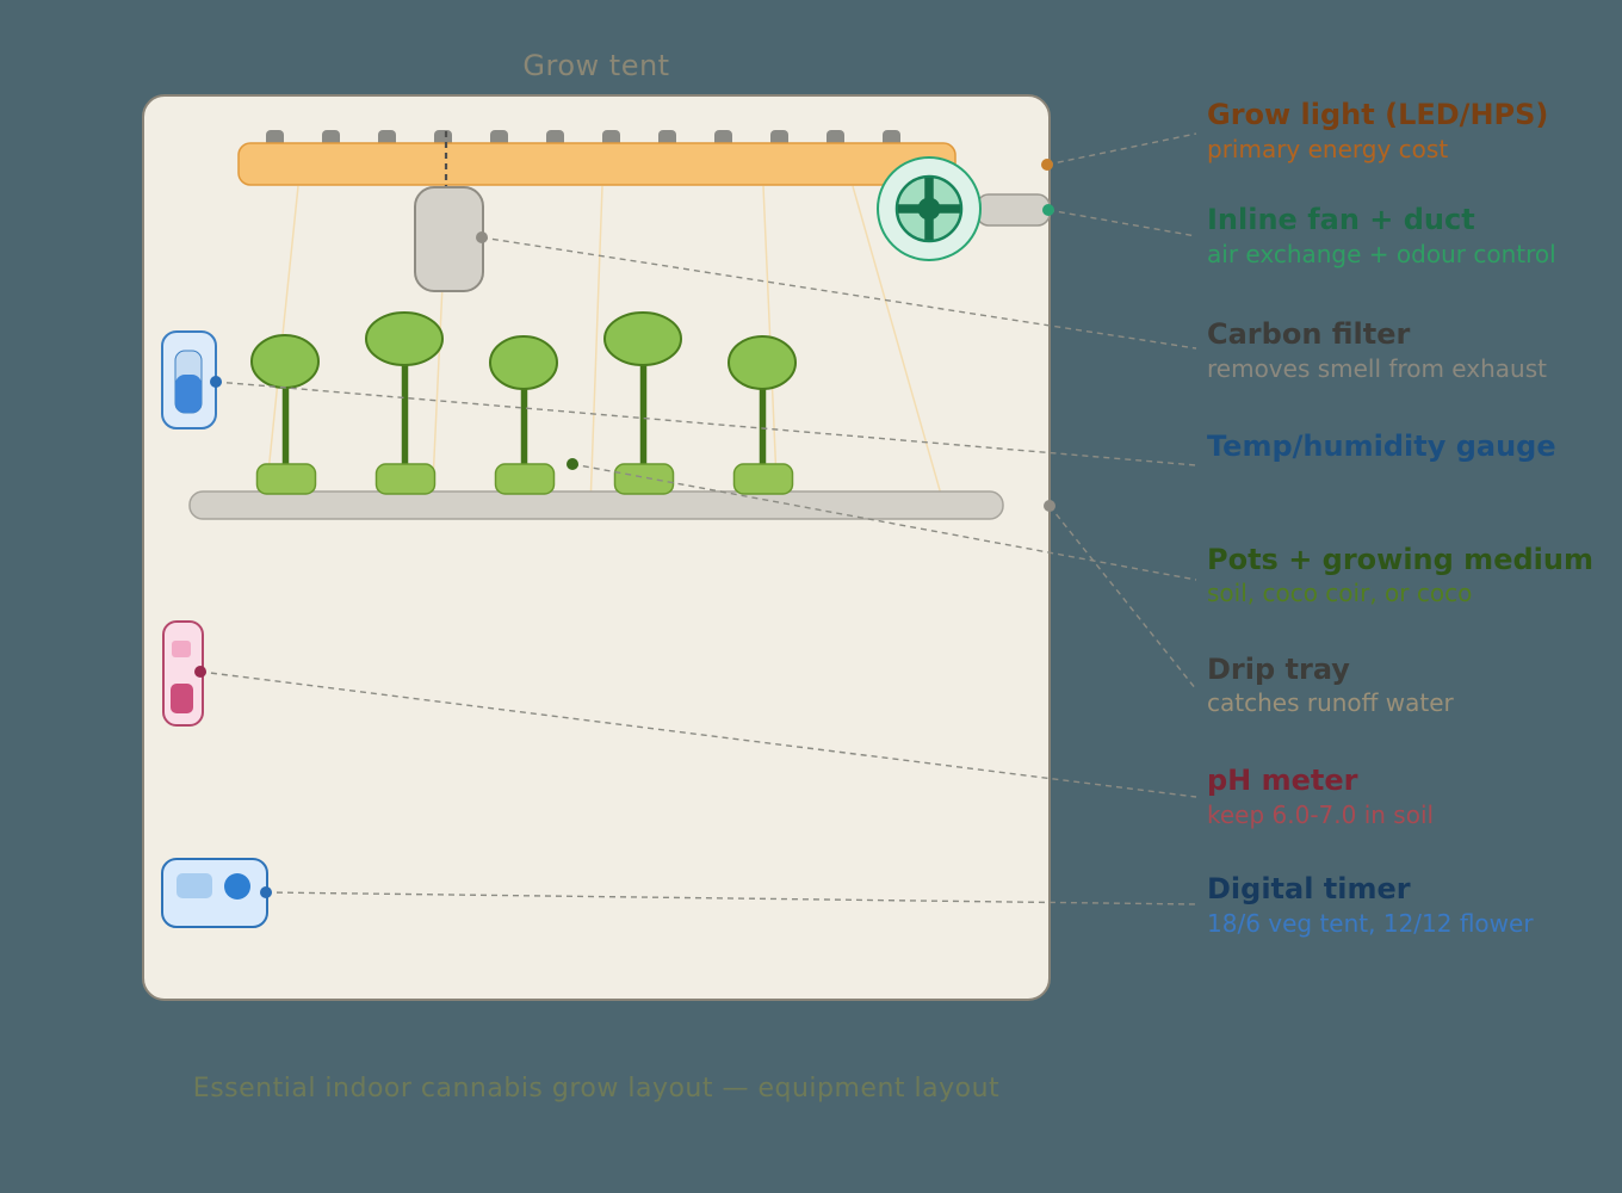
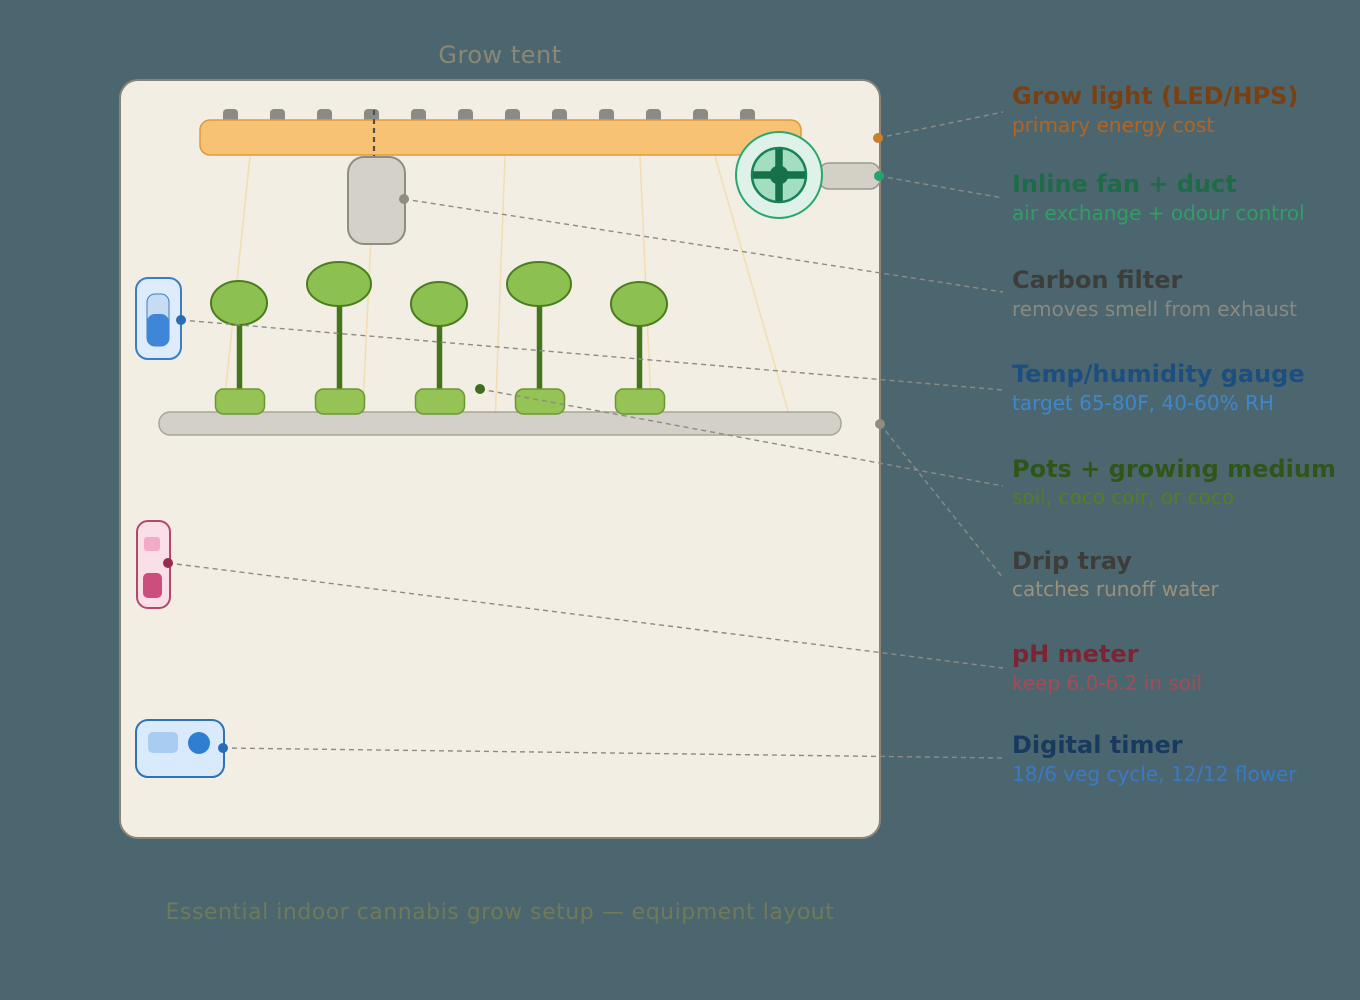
  Grow tent
  Grow light (LED/HPS)
  primary energy cost
  Inline fan + duct
  air exchange + odour control
  Carbon filter
  removes smell from exhaust
  Temp/humidity gauge
+ target 65-80F, 40-60% RH
  Pots + growing medium
  soil, coco coir, or coco
  Drip tray
  catches runoff water
  pH meter
- keep 6.0-7.0 in soil
+ keep 6.0-6.2 in soil
  Digital timer
- 18/6 veg tent, 12/12 flower
+ 18/6 veg cycle, 12/12 flower
- Essential indoor cannabis grow layout — equipment layout
+ Essential indoor cannabis grow setup — equipment layout
